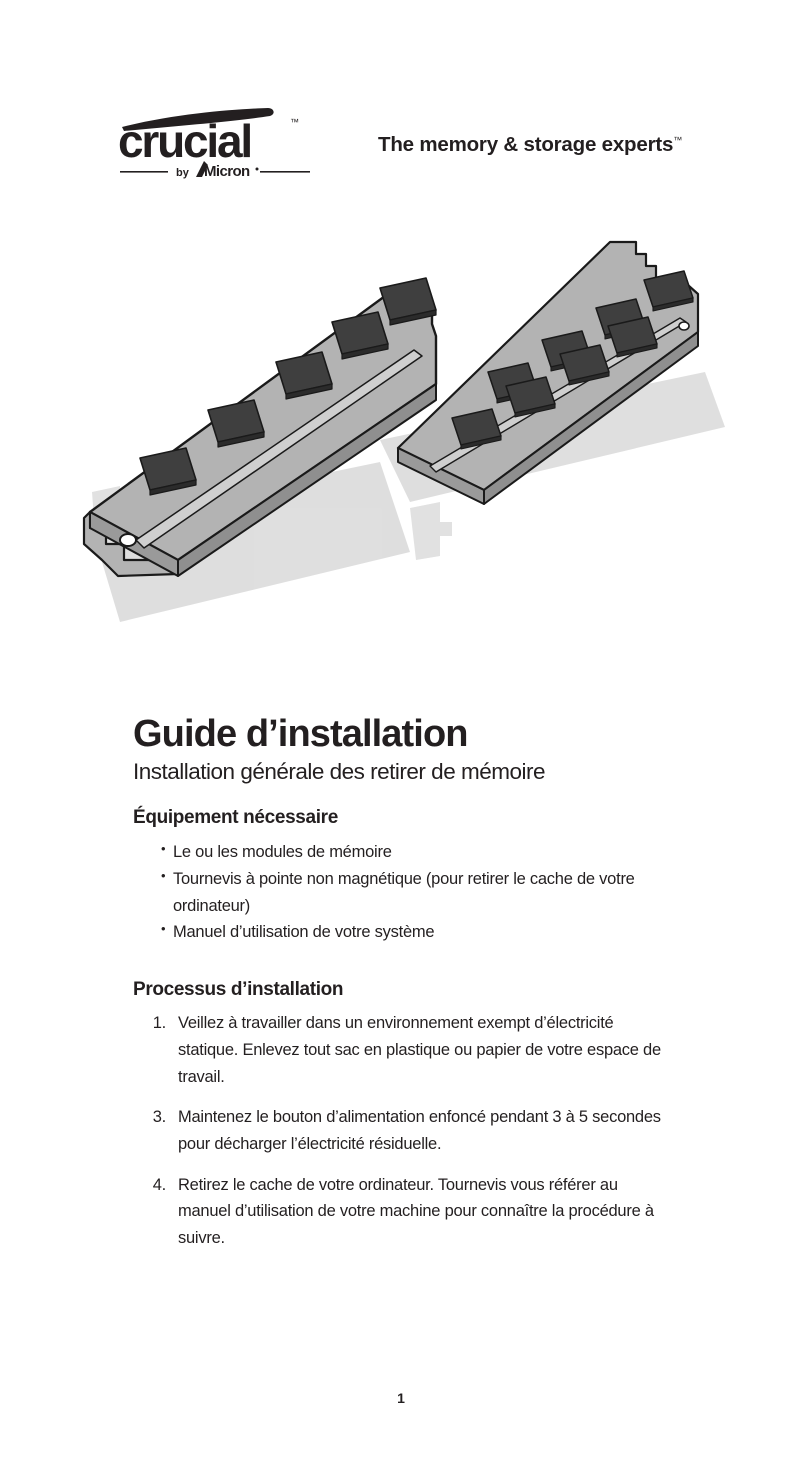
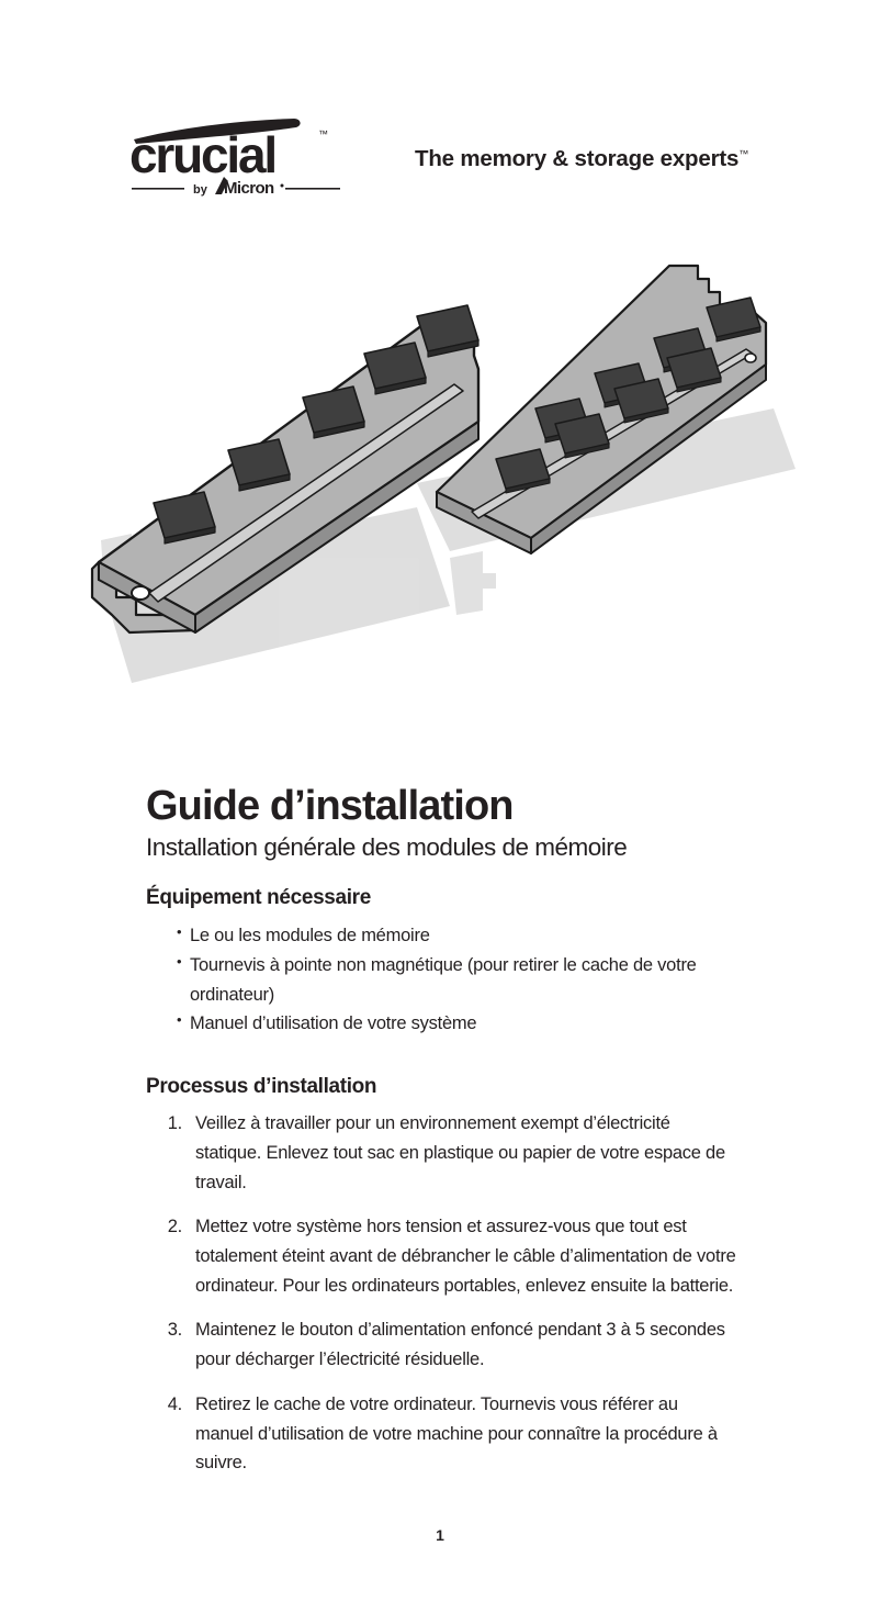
  crucial
  ™
  by
  Micron
  The memory & storage experts™
  Guide d’installation
- Installation générale des retirer de mémoire
+ Installation générale des modules de mémoire
  Équipement nécessaire
  Le ou les modules de mémoire
  Tournevis à pointe non magnétique (pour retirer le cache de votre ordinateur)
  Manuel d’utilisation de votre système
  Processus d’installation
  1.
- Veillez à travailler dans un environnement exempt d’électricité statique. Enlevez tout sac en plastique ou papier de votre espace de travail.
+ Veillez à travailler pour un environnement exempt d’électricité statique. Enlevez tout sac en plastique ou papier de votre espace de travail.
+ 2.
+ Mettez votre système hors tension et assurez-vous que tout est totalement éteint avant de débrancher le câble d’alimentation de votre ordinateur. Pour les ordinateurs portables, enlevez ensuite la batterie.
  3.
  Maintenez le bouton d’alimentation enfoncé pendant 3 à 5 secondes pour décharger l’électricité résiduelle.
  4.
  Retirez le cache de votre ordinateur. Tournevis vous référer au manuel d’utilisation de votre machine pour connaître la procédure à suivre.
  1
